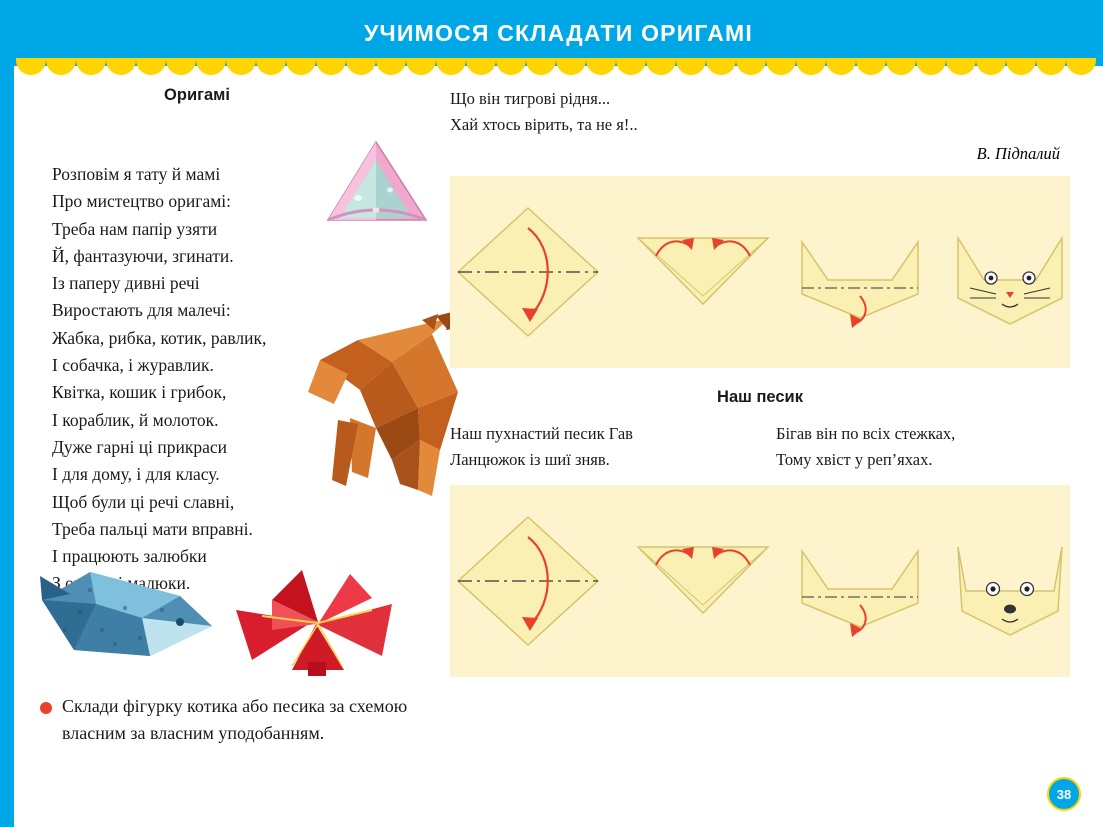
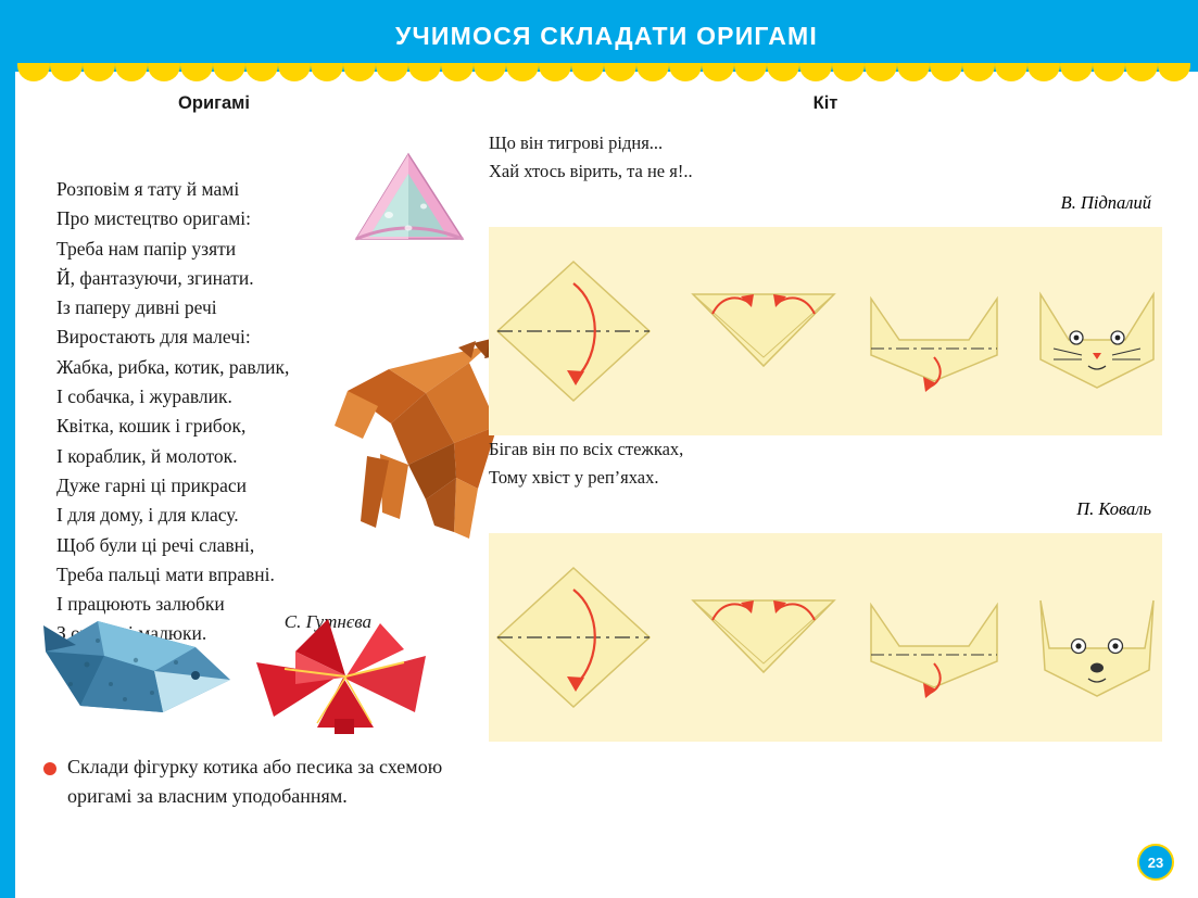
  УЧИМОСЯ СКЛАДАТИ ОРИГАМІ
  Оригамі
  Розповім я тату й мамі
  Про мистецтво оригамі:
  Треба нам папір узяти
  Й, фантазуючи, згинати.
  Із паперу дивні речі
  Виростають для малечі:
  Жабка, рибка, котик, равлик,
  І собачка, і журавлик.
  Квітка, кошик і грибок,
  І кораблик, й молоток.
  Дуже гарні ці прикраси
  І для дому, і для класу.
  Щоб були ці речі славні,
  Треба пальці мати вправні.
  І працюють залюбки
+ С. Гутнєва
+ Кіт
  Що він тигрові рідня...
  Хай хтось вірить, та не я!..
  В. Підпалий
- Наш песик
- Наш пухнастий песик Гав
- Ланцюжок із шиї зняв.
  Бігав він по всіх стежках,
  Тому хвіст у реп’яхах.
+ П. Коваль
- Склади фігурку котика або песика за схемою власним за власним уподобанням.
+ Склади фігурку котика або песика за схемою оригамі за власним уподобанням.
- 38
+ 23
